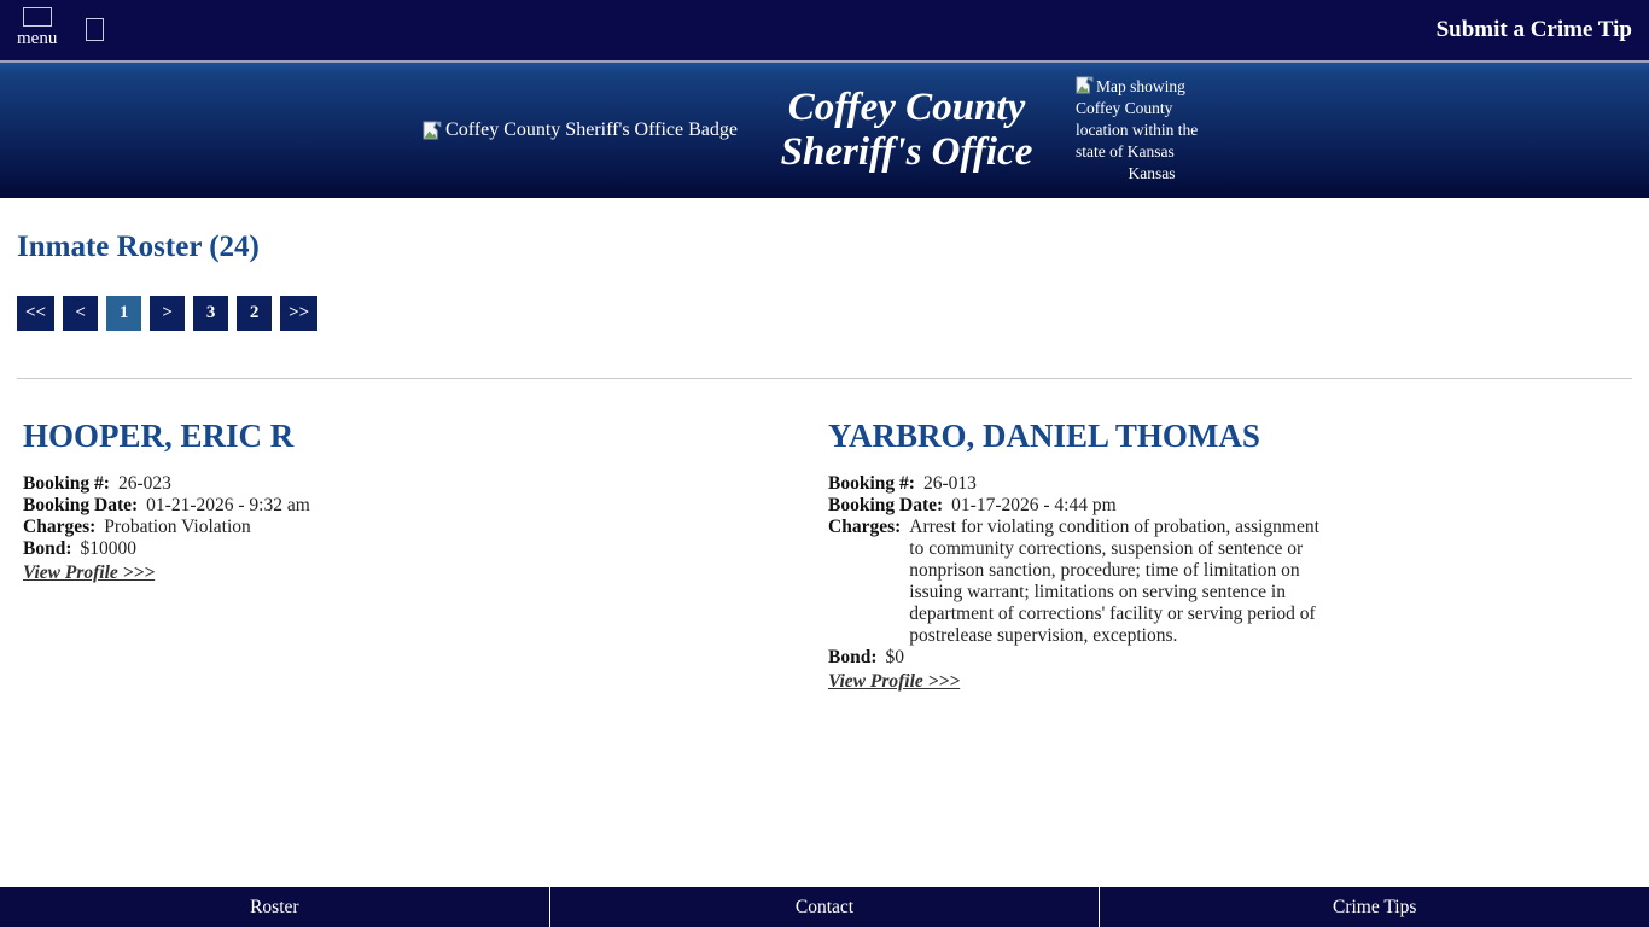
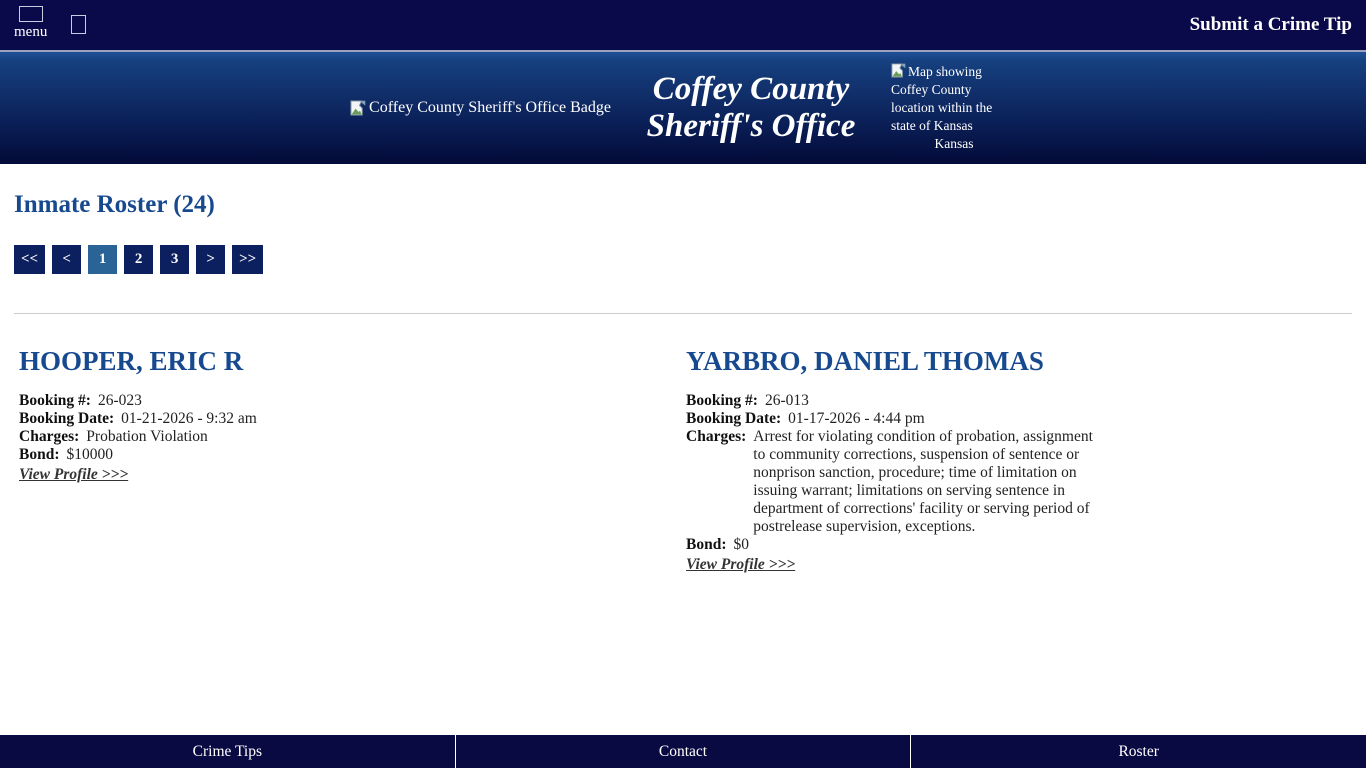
  menu
  Submit a Crime Tip
  Coffey County Sheriff's Office Badge
  Coffey County
  Sheriff's Office
  Map showing Coffey County location within the state of Kansas
  Kansas
  Inmate Roster (24)
  <<
  <
  1
- >
+ 2
  3
- 2
+ >
  >>
  HOOPER, ERIC R
  Booking #:
  26-023
  Booking Date:
  01-21-2026 - 9:32 am
  Charges:
  Probation Violation
  Bond:
  $10000
  View Profile >>>
  YARBRO, DANIEL THOMAS
  Booking #:
  26-013
  Booking Date:
  01-17-2026 - 4:44 pm
  Charges:
  Arrest for violating condition of probation, assignment to community corrections, suspension of sentence or nonprison sanction, procedure; time of limitation on issuing warrant; limitations on serving sentence in department of corrections' facility or serving period of postrelease supervision, exceptions.
  Bond:
  $0
  View Profile >>>
- Roster
+ Crime Tips
  Contact
- Crime Tips
+ Roster
